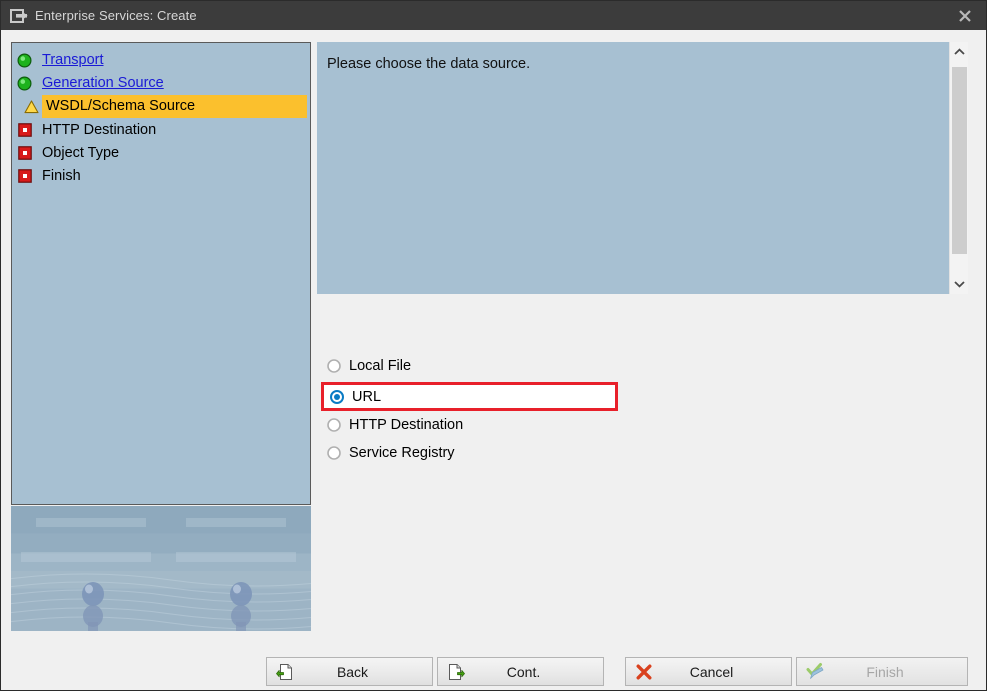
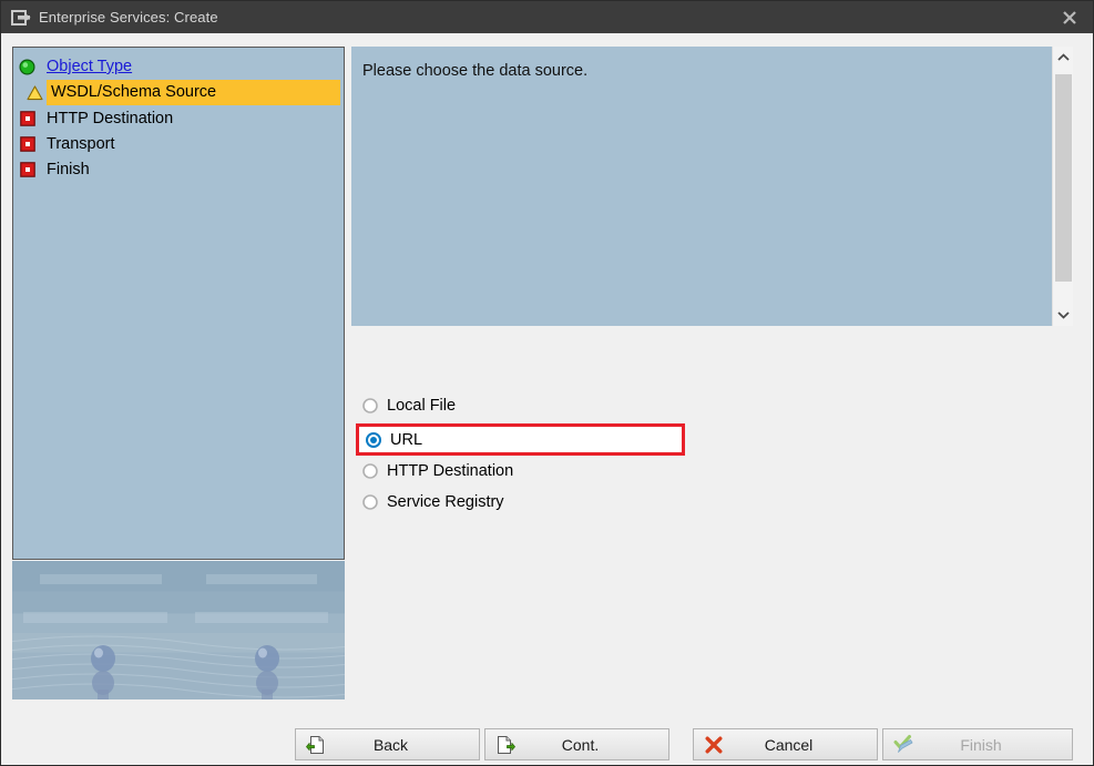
  Enterprise Services: Create
- Transport
+ Object Type
- Generation Source
  WSDL/Schema Source
  HTTP Destination
- Object Type
+ Transport
  Finish
  Please choose the data source.
  Local File
  URL
  HTTP Destination
  Service Registry
  Back
  Cont.
  Cancel
  Finish
